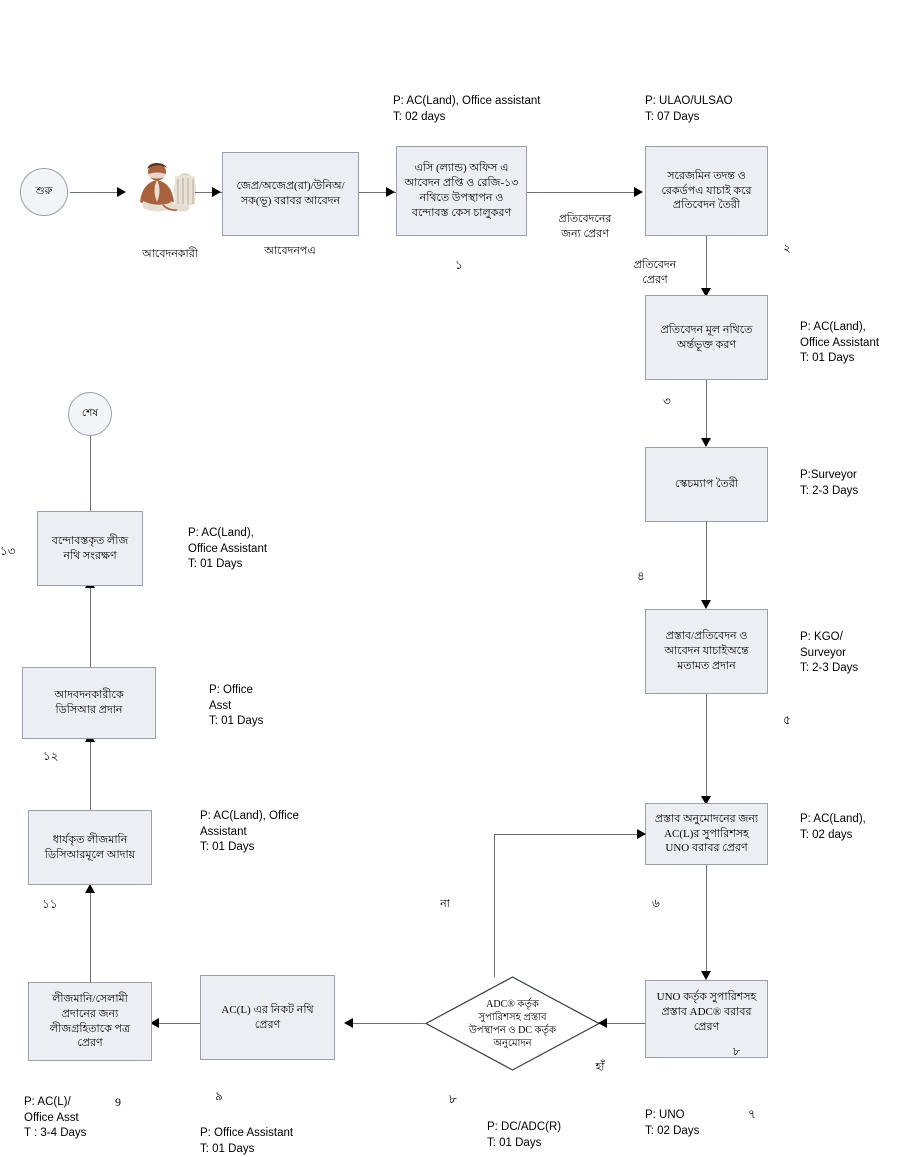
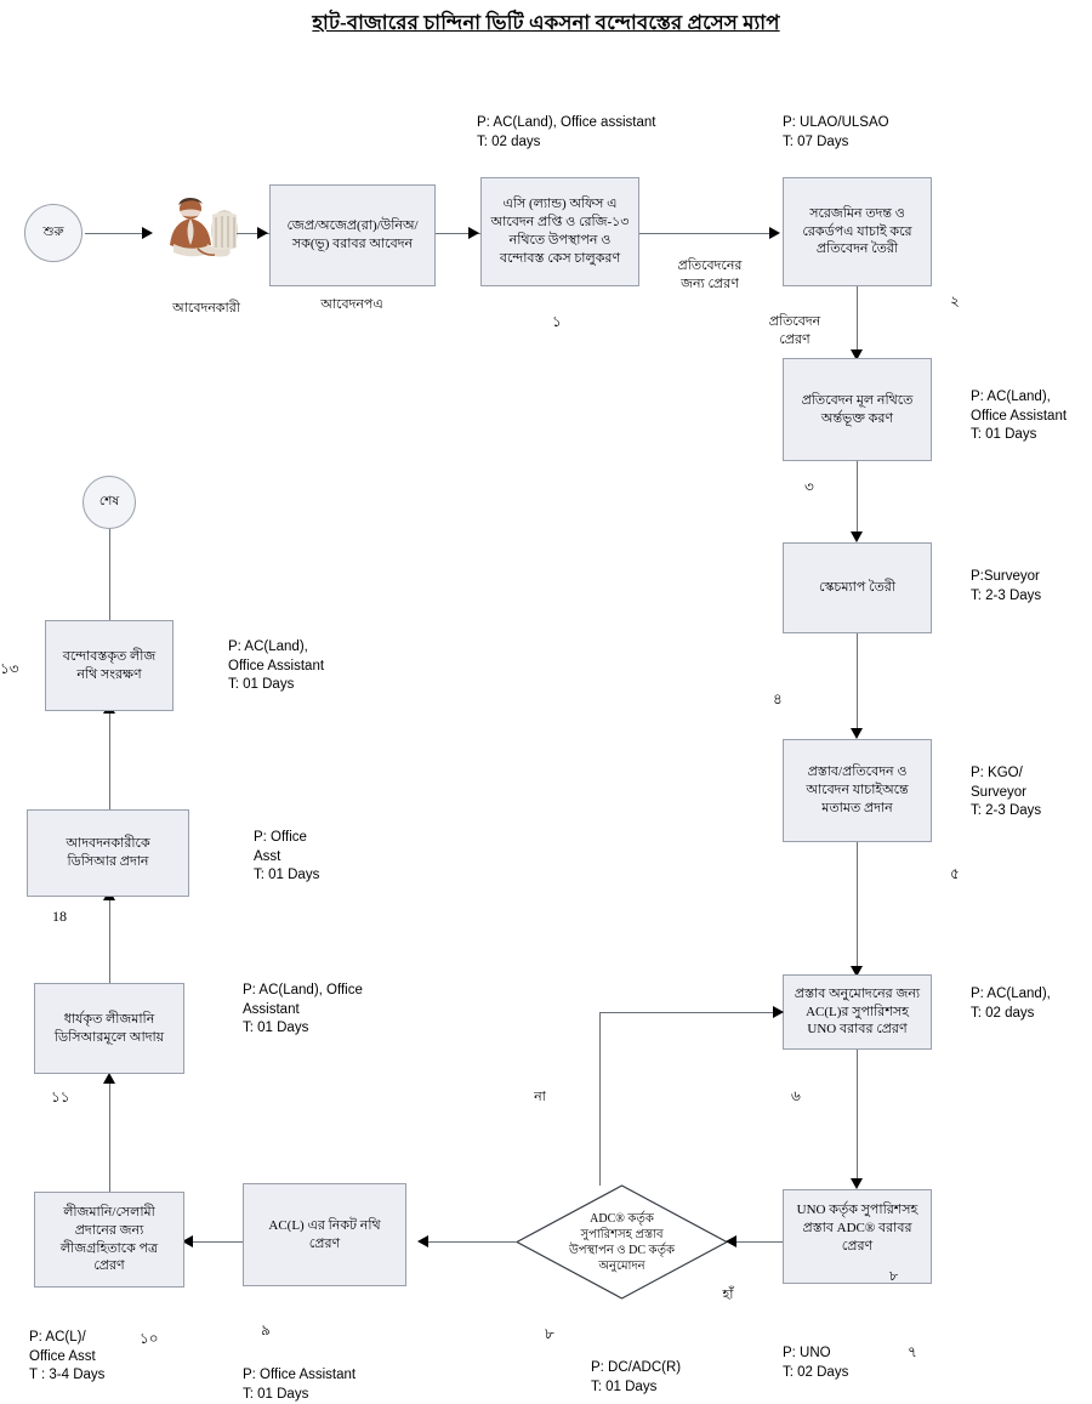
+ হাট-বাজারের চান্দিনা ভিটি একসনা বন্দোবস্তের প্রসেস ম্যাপ
  শুরু
  আবেদনকারী
  জেপ্র/অজেপ্র(রা)/উনিঅ/
  সক(ভূ) বরাবর আবেদন
  আবেদনপএ
  এসি (ল্যান্ড) অফিস এ
  আবেদন প্রপ্তি ও রেজি-১৩
  নথিতে উপস্থাপন ও
  বন্দোবস্ত কেস চালুকরণ
  P: AC(Land), Office assistant
  T: 02 days
  ১
  প্রতিবেদনের
  জন্য প্রেরণ
  সরেজমিন তদন্ত ও
  রেকর্ডপএ যাচাই করে
  প্রতিবেদন তৈরী
  P: ULAO/ULSAO
  T: 07 Days
  ২
  প্রতিবেদন
  প্রেরণ
  প্রতিবেদন মূল নথিতে
  অর্ন্তভূক্ত করণ
  P: AC(Land),
  Office Assistant
  T: 01 Days
  ৩
  স্কেচম্যাপ তৈরী
  P:Surveyor
  T: 2-3 Days
  ৪
  প্রস্তাব/প্রতিবেদন ও
  আবেদন যাচাইঅন্তে
  মতামত প্রদান
  P: KGO/
  Surveyor
  T: 2-3 Days
  ৫
  প্রস্তাব অনুমোদনের জন্য
  AC(L)র সুপারিশসহ
  UNO বরাবর প্রেরণ
  P: AC(Land),
  T: 02 days
  ৬
  UNO কর্তৃক সুপারিশসহ
  প্রস্তাব ADC® বরাবর
  প্রেরণ
  ৮
  P: UNO
  T: 02 Days
  ৭
  ADC® কর্তৃক
  সুপারিশসহ প্রস্তাব
  উপস্থাপন ও DC কর্তৃক
  অনুমোদন
  ৮
  P: DC/ADC(R)
  T: 01 Days
  হাঁ
  না
  AC(L) এর নিকট নথি
  প্রেরণ
  ৯
  P: Office Assistant
  T: 01 Days
  লীজমানি/সেলামী
  প্রদানের জন্য
  লীজগ্রহিতাকে পত্র
  প্রেরণ
  P: AC(L)/
  Office Asst
  T : 3-4 Days
- 9
+ ১০
  ধার্যকৃত লীজমানি
  ডিসিআরমূলে আদায়
  P: AC(Land), Office
  Assistant
  T: 01 Days
  ১১
  আদবদনকারীকে
  ডিসিআর প্রদান
  P: Office
  Asst
  T: 01 Days
- ১২
+ 18
  বন্দোবস্তকৃত লীজ
  নথি সংরক্ষণ
  P: AC(Land),
  Office Assistant
  T: 01 Days
  ১৩
  শেষ
